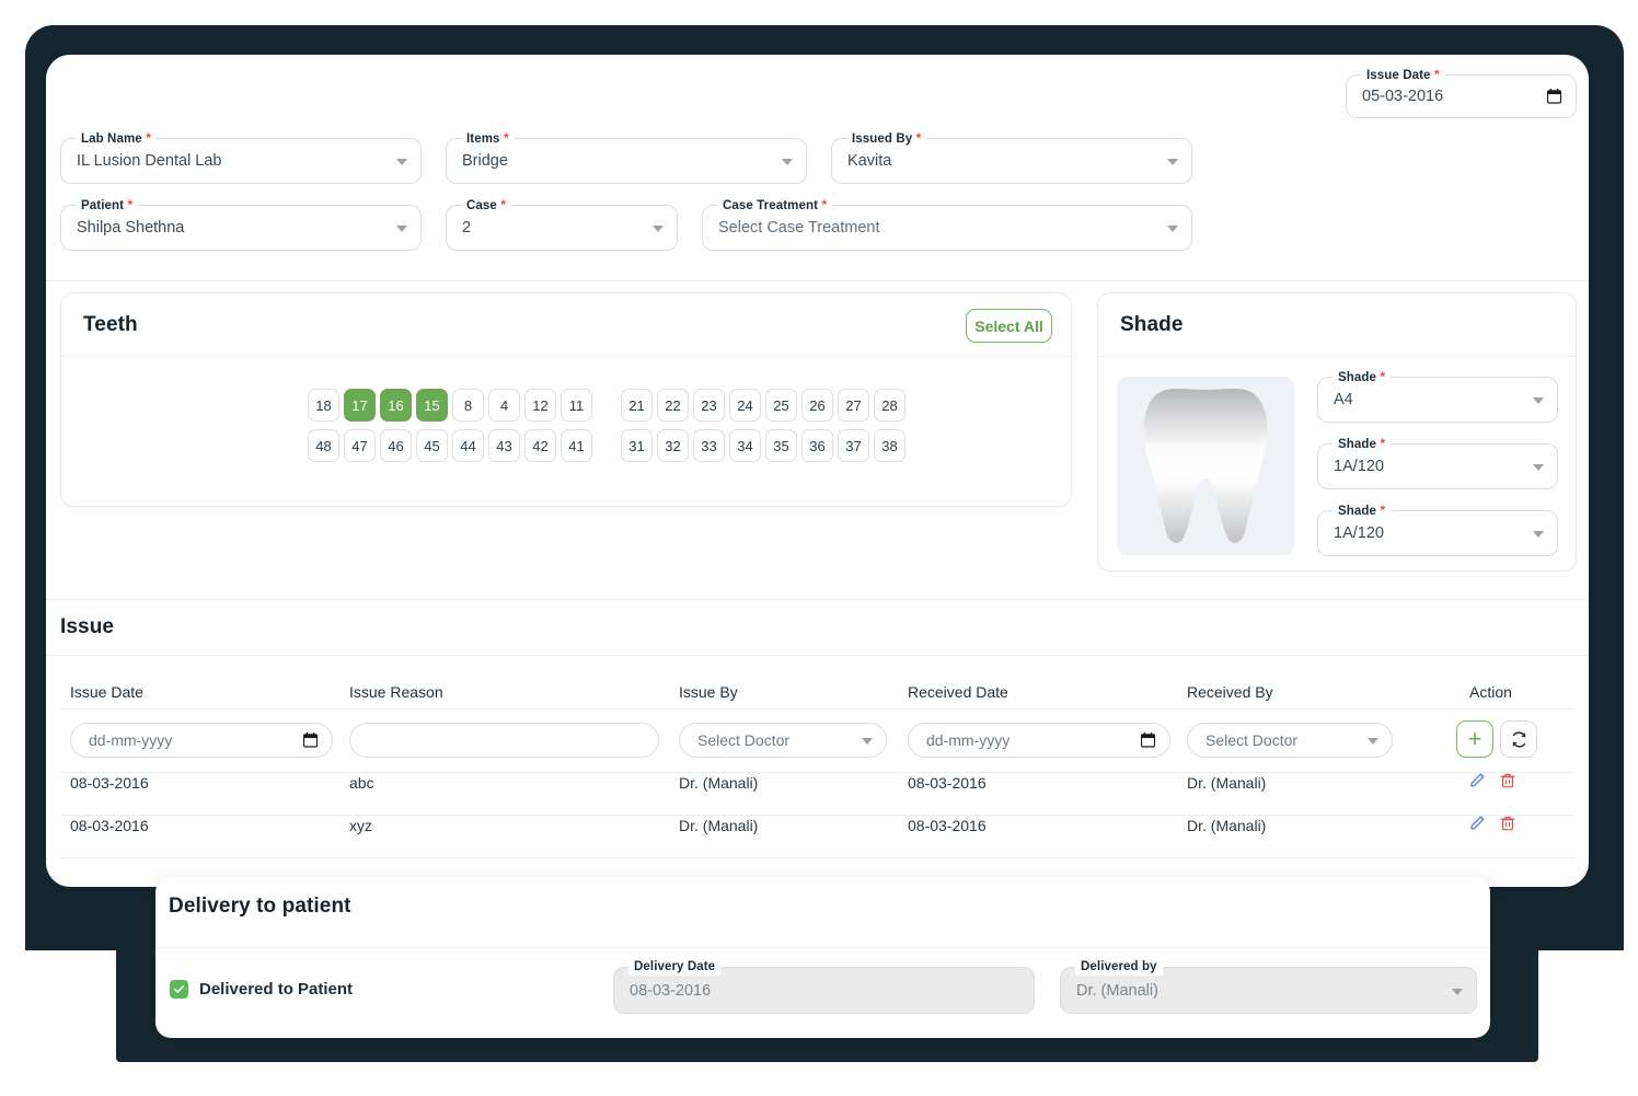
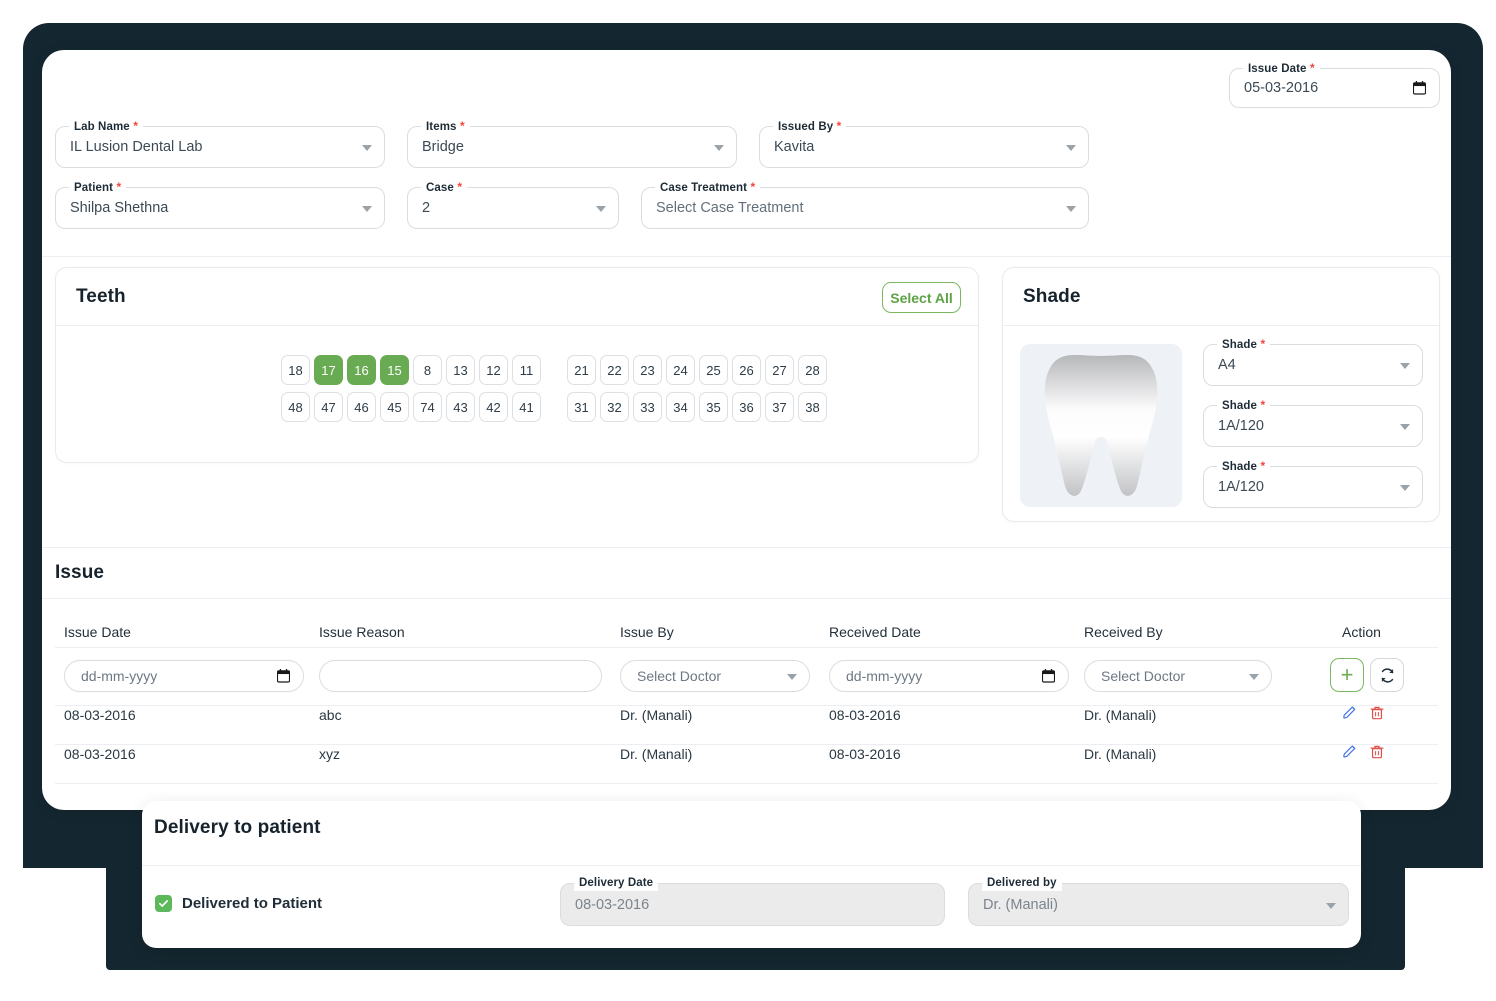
  Issue Date *
  05-03-2016
  Lab Name *
  IL Lusion Dental Lab
  Items *
  Bridge
  Issued By *
  Kavita
  Patient *
  Shilpa Shethna
  Case *
  2
  Case Treatment *
  Select Case Treatment
  Teeth
  Select All
  18
  17
  16
  15
  8
- 4
+ 13
  12
  11
  21
  22
  23
  24
  25
  26
  27
  28
  48
  47
  46
  45
- 44
+ 74
  43
  42
  41
  31
  32
  33
  34
  35
  36
  37
  38
  Shade
  Shade *
  A4
  Shade *
  1A/120
  Shade *
  1A/120
  Issue
  Issue Date
  Issue Reason
  Issue By
  Received Date
  Received By
  Action
  dd-mm-yyyy
  Select Doctor
  dd-mm-yyyy
  Select Doctor
  +
  08-03-2016
  abc
  Dr. (Manali)
  08-03-2016
  Dr. (Manali)
  08-03-2016
  xyz
  Dr. (Manali)
  08-03-2016
  Dr. (Manali)
  Delivery to patient
  Delivered to Patient
  Delivery Date
  08-03-2016
  Delivered by
  Dr. (Manali)
